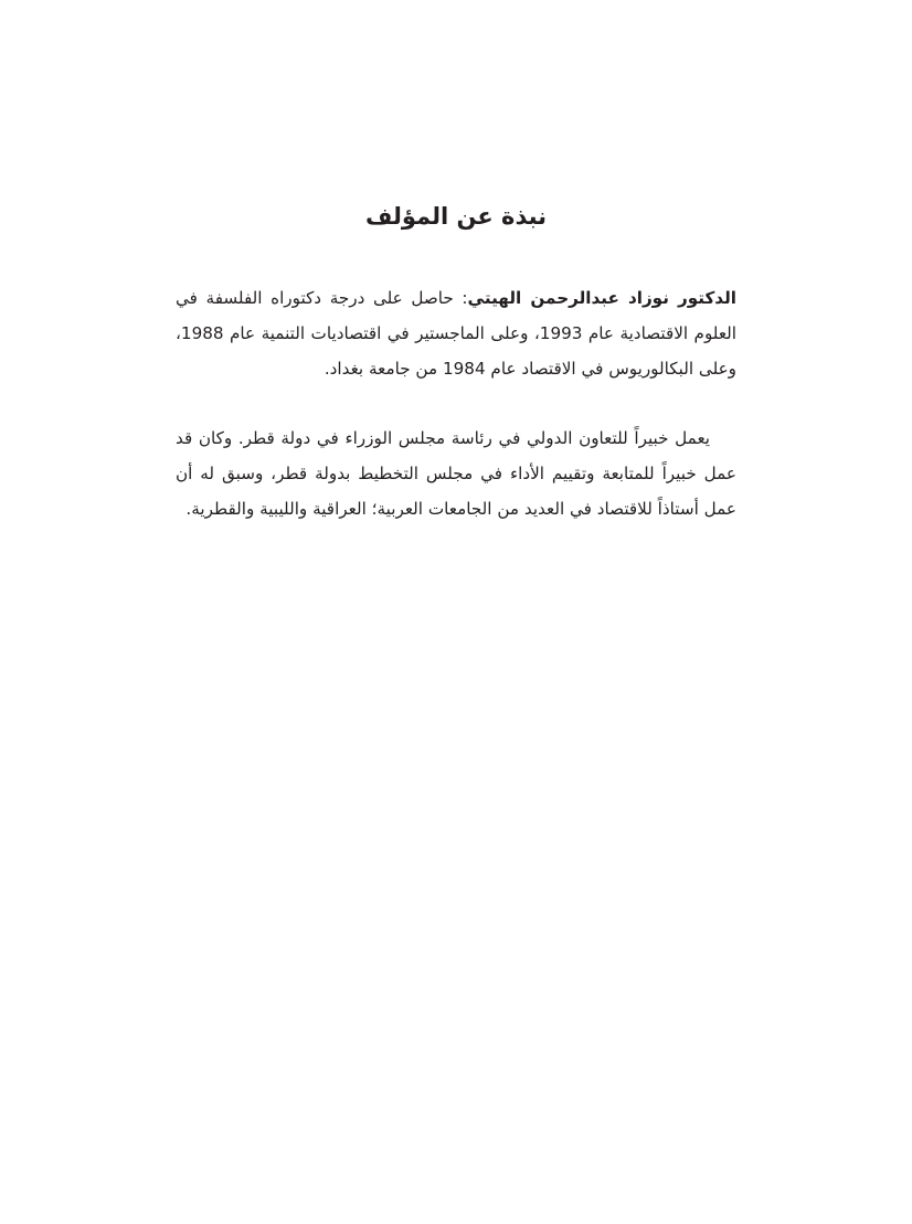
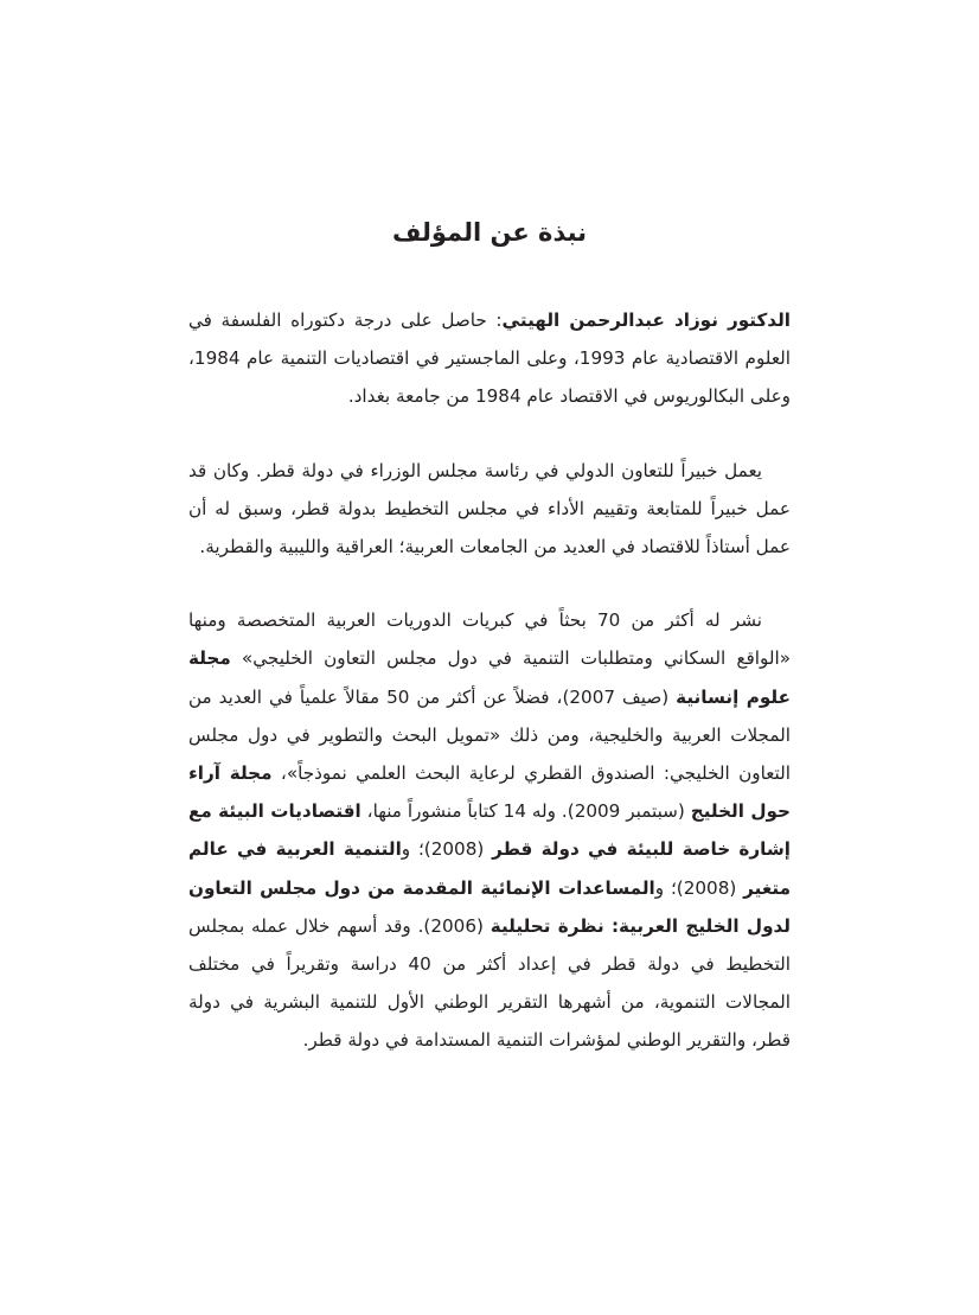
  نبذة عن المؤلف
- الدكتور نوزاد عبدالرحمن الهيتي: حاصل على درجة دكتوراه الفلسفة في العلوم الاقتصادية عام 1993، وعلى الماجستير في اقتصاديات التنمية عام 1988، وعلى البكالوريوس في الاقتصاد عام 1984 من جامعة بغداد.
+ الدكتور نوزاد عبدالرحمن الهيتي: حاصل على درجة دكتوراه الفلسفة في العلوم الاقتصادية عام 1993، وعلى الماجستير في اقتصاديات التنمية عام 1984، وعلى البكالوريوس في الاقتصاد عام 1984 من جامعة بغداد.
  يعمل خبيراً للتعاون الدولي في رئاسة مجلس الوزراء في دولة قطر. وكان قد عمل خبيراً للمتابعة وتقييم الأداء في مجلس التخطيط بدولة قطر، وسبق له أن عمل أستاذاً للاقتصاد في العديد من الجامعات العربية؛ العراقية والليبية والقطرية.
+ نشر له أكثر من 70 بحثاً في كبريات الدوريات العربية المتخصصة ومنها «الواقع السكاني ومتطلبات التنمية في دول مجلس التعاون الخليجي» مجلة علوم إنسانية (صيف 2007)، فضلاً عن أكثر من 50 مقالاً علمياً في العديد من المجلات العربية والخليجية، ومن ذلك «تمويل البحث والتطوير في دول مجلس التعاون الخليجي: الصندوق القطري لرعاية البحث العلمي نموذجاً»، مجلة آراء حول الخليج (سبتمبر 2009). وله 14 كتاباً منشوراً منها، اقتصاديات البيئة مع إشارة خاصة للبيئة في دولة قطر (2008)؛ والتنمية العربية في عالم متغير (2008)؛ والمساعدات الإنمائية المقدمة من دول مجلس التعاون لدول الخليج العربية: نظرة تحليلية (2006). وقد أسهم خلال عمله بمجلس التخطيط في دولة قطر في إعداد أكثر من 40 دراسة وتقريراً في مختلف المجالات التنموية، من أشهرها التقرير الوطني الأول للتنمية البشرية في دولة قطر، والتقرير الوطني لمؤشرات التنمية المستدامة في دولة قطر.
